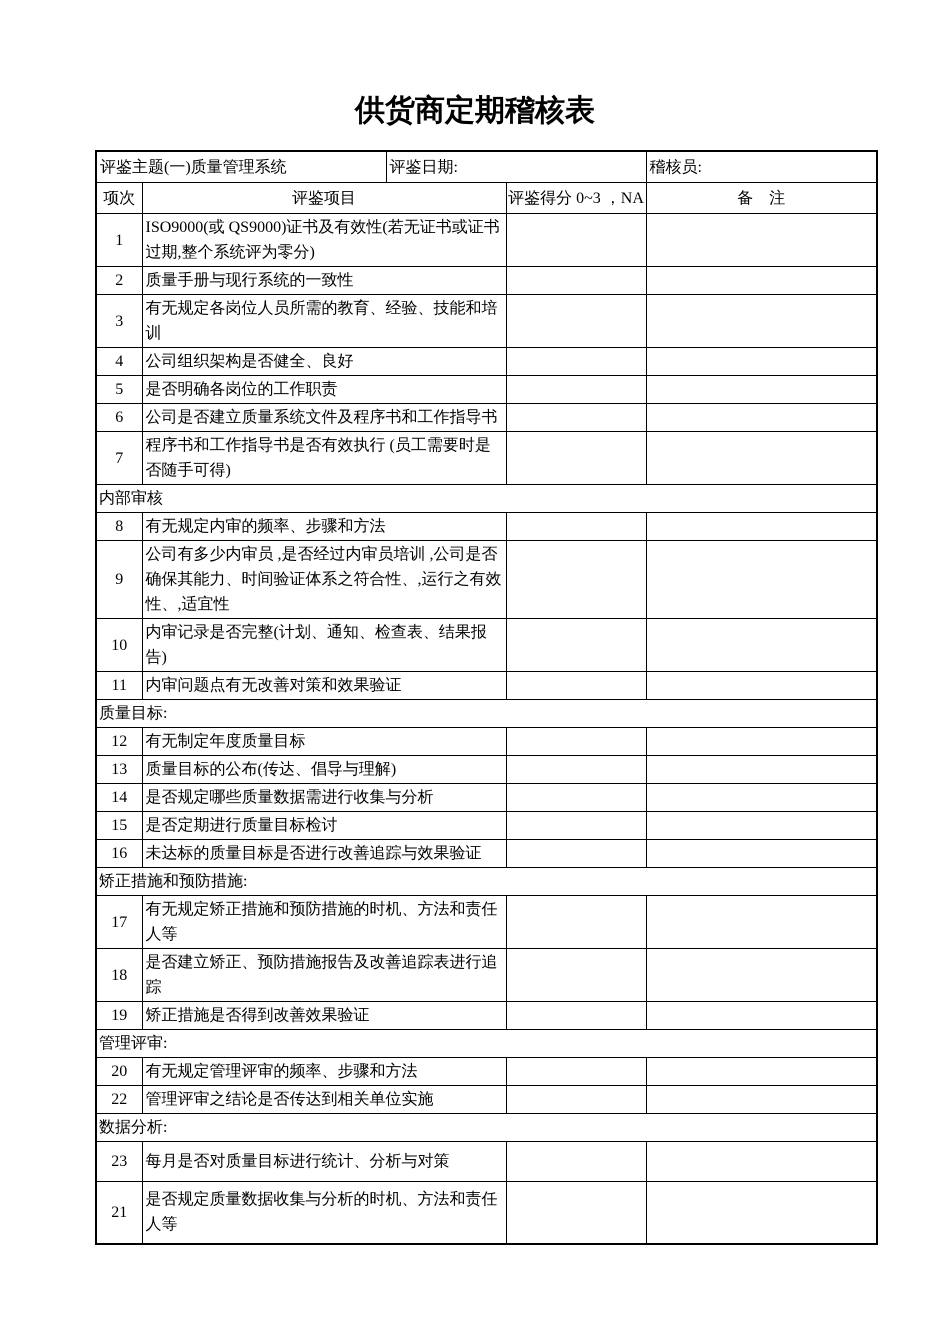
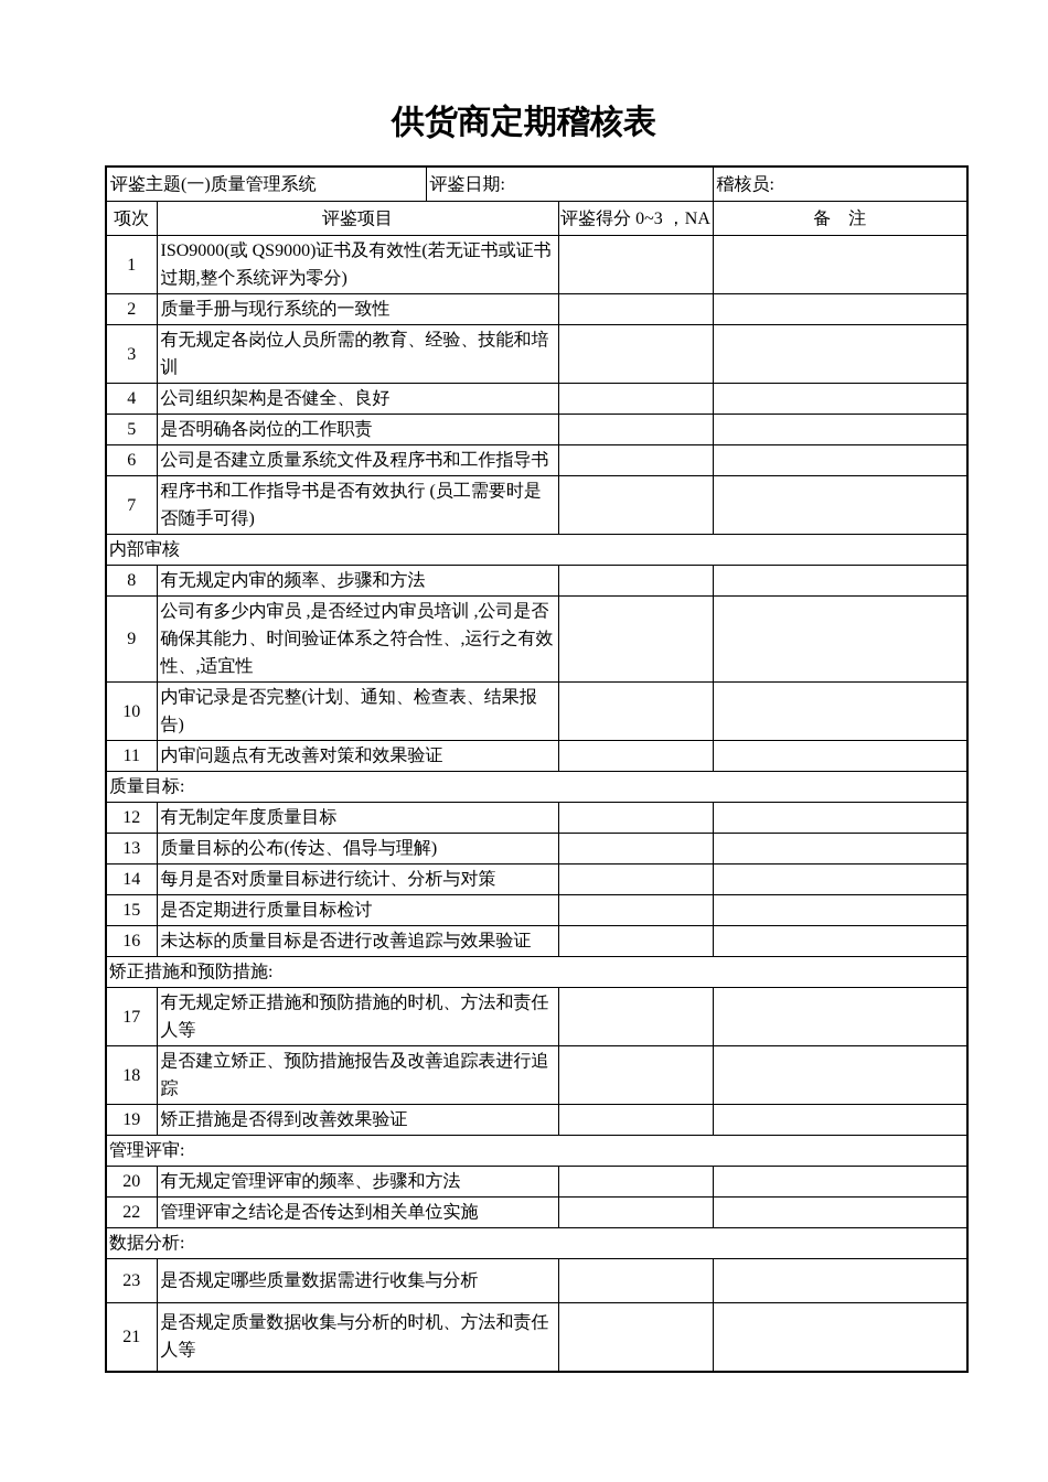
  供货商定期稽核表
  评鉴主题(一)质量管理系统	评鉴日期:	稽核员:
  项次	评鉴项目	评鉴得分 0~3 ，NA	备 注
  1	ISO9000(或 QS9000)证书及有效性(若无证书或证书过期,整个系统评为零分)
  2	质量手册与现行系统的一致性
  3	有无规定各岗位人员所需的教育、经验、技能和培训
  4	公司组织架构是否健全、良好
  5	是否明确各岗位的工作职责
  6	公司是否建立质量系统文件及程序书和工作指导书
  7	程序书和工作指导书是否有效执行 (员工需要时是否随手可得)
  内部审核
  8	有无规定内审的频率、步骤和方法
  9	公司有多少内审员 ,是否经过内审员培训 ,公司是否确保其能力、时间验证体系之符合性、,运行之有效性、,适宜性
  10	内审记录是否完整(计划、通知、检查表、结果报告)
  11	内审问题点有无改善对策和效果验证
  质量目标:
  12	有无制定年度质量目标
  13	质量目标的公布(传达、倡导与理解)
- 14	是否规定哪些质量数据需进行收集与分析
+ 14	每月是否对质量目标进行统计、分析与对策
  15	是否定期进行质量目标检讨
  16	未达标的质量目标是否进行改善追踪与效果验证
  矫正措施和预防措施:
  17	有无规定矫正措施和预防措施的时机、方法和责任人等
  18	是否建立矫正、预防措施报告及改善追踪表进行追踪
  19	矫正措施是否得到改善效果验证
  管理评审:
  20	有无规定管理评审的频率、步骤和方法
  22	管理评审之结论是否传达到相关单位实施
  数据分析:
- 23	每月是否对质量目标进行统计、分析与对策
+ 23	是否规定哪些质量数据需进行收集与分析
  21	是否规定质量数据收集与分析的时机、方法和责任人等
